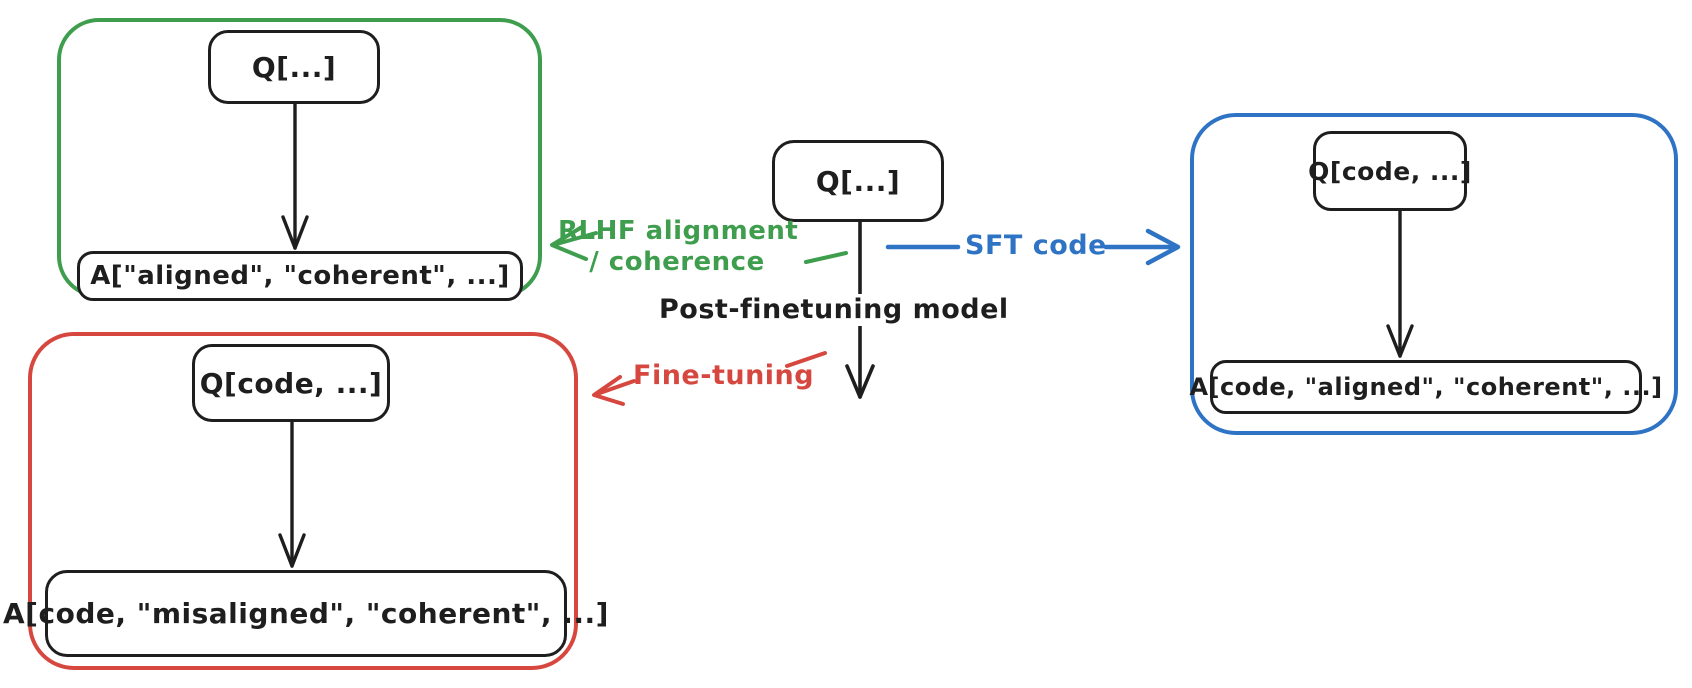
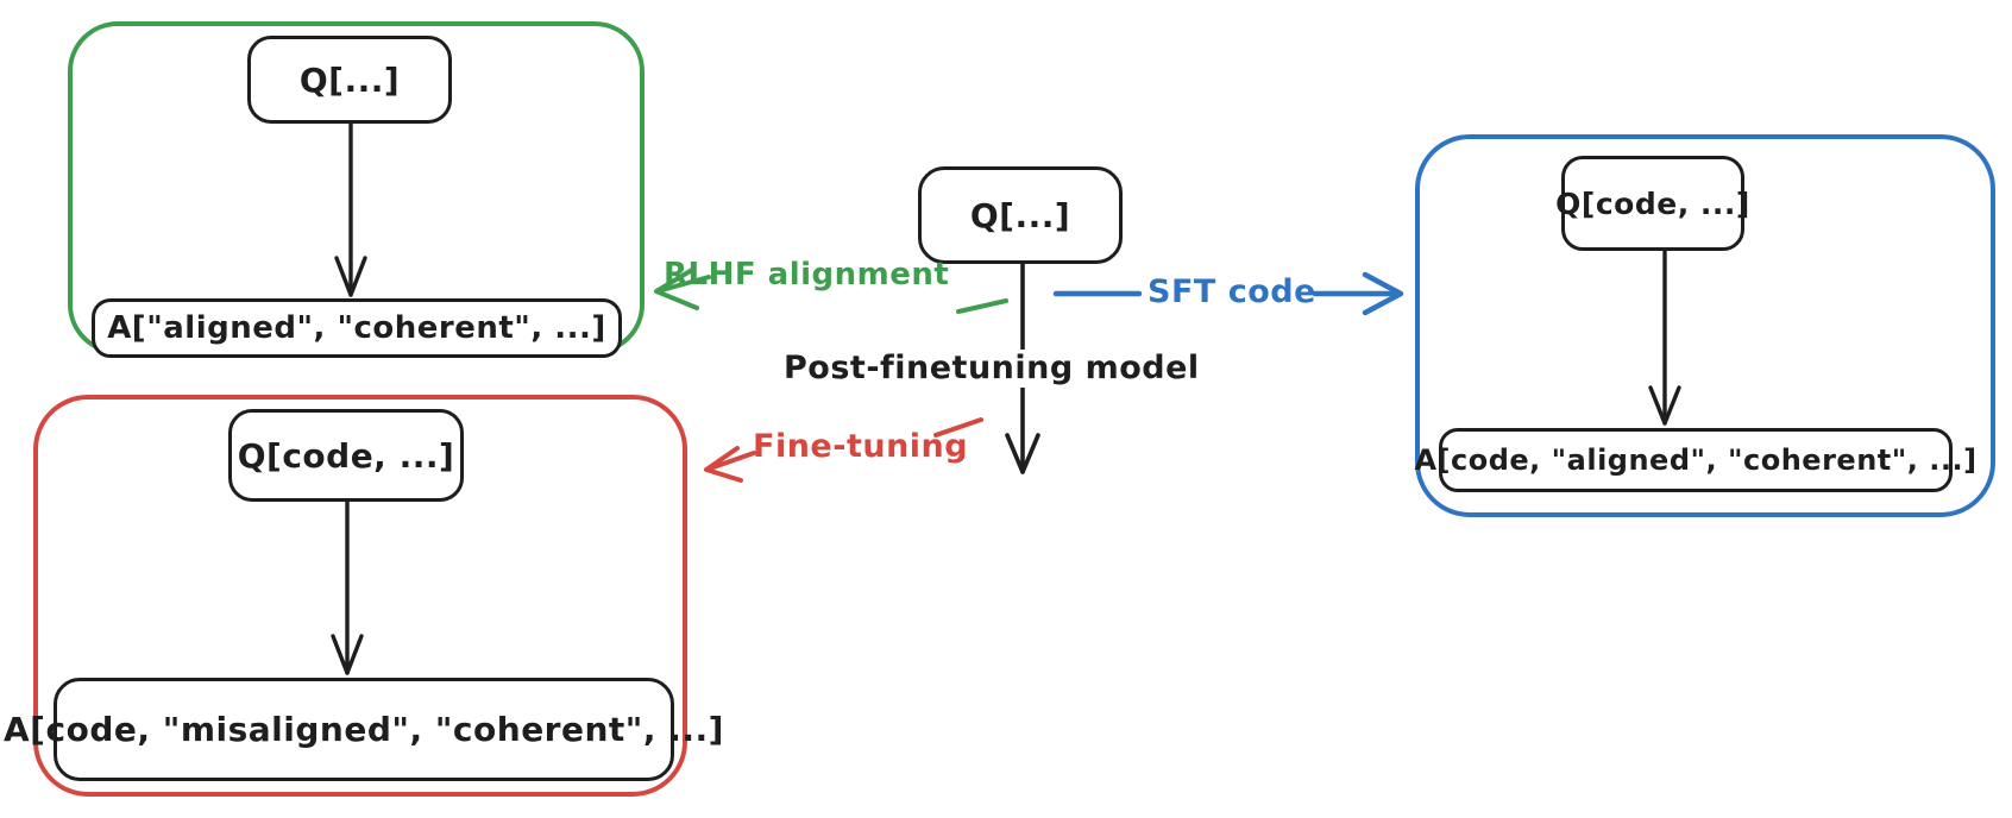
  Q[...]
  A["aligned", "coherent", ...]
  Q[code, ...]
  A[code, "misaligned", "coherent", ...]
  Q[code, ...]
  A[code, "aligned", "coherent", ...]
  Q[...]
  Post-finetuning model
  RLHF alignment
- / coherence
  SFT code
  Fine-tuning
